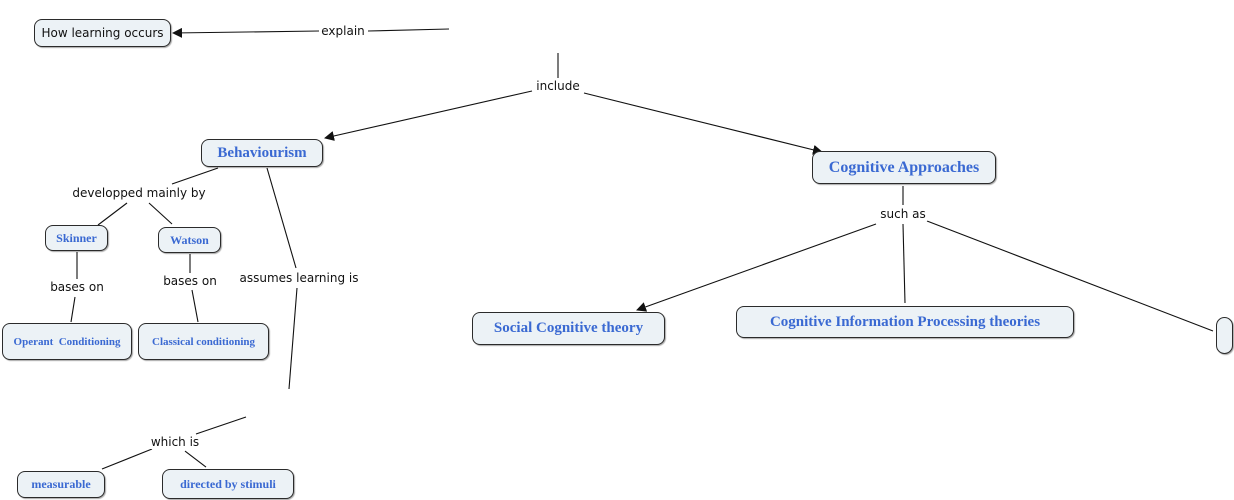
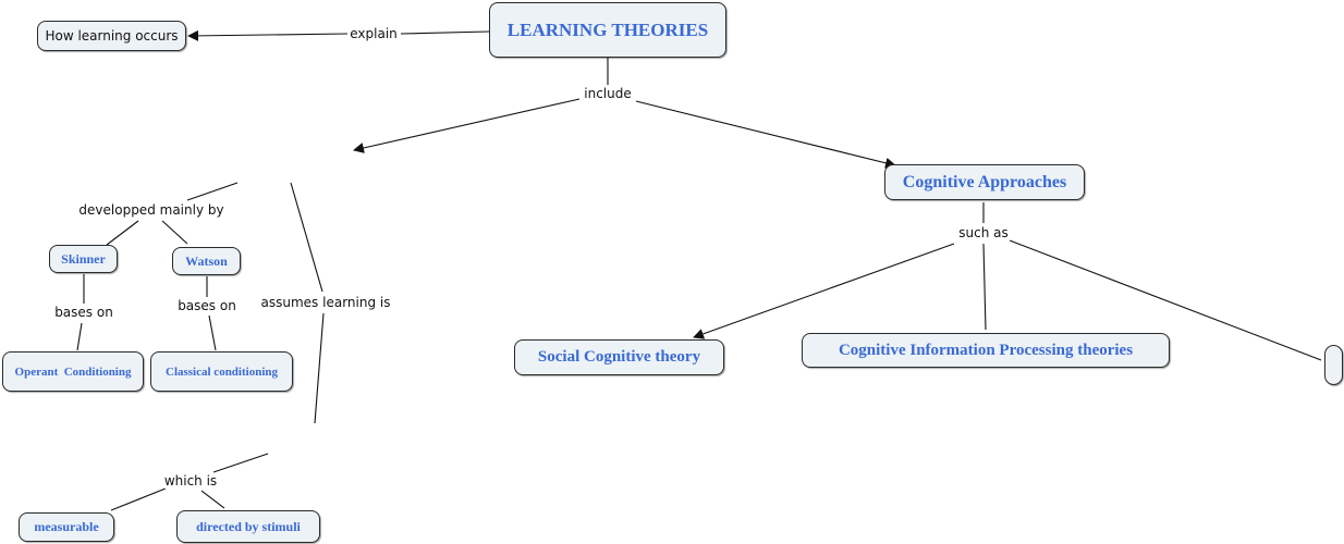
+ LEARNING THEORIES
  How learning occurs
- Behaviourism
  Cognitive Approaches
  Skinner
  Watson
  Operant Conditioning
  Classical conditioning
  measurable
  directed by stimuli
  Social Cognitive theory
  Cognitive Information Processing theories
  explain
  include
  developped mainly by
  bases on
  bases on
  assumes learning is
  which is
  such as
